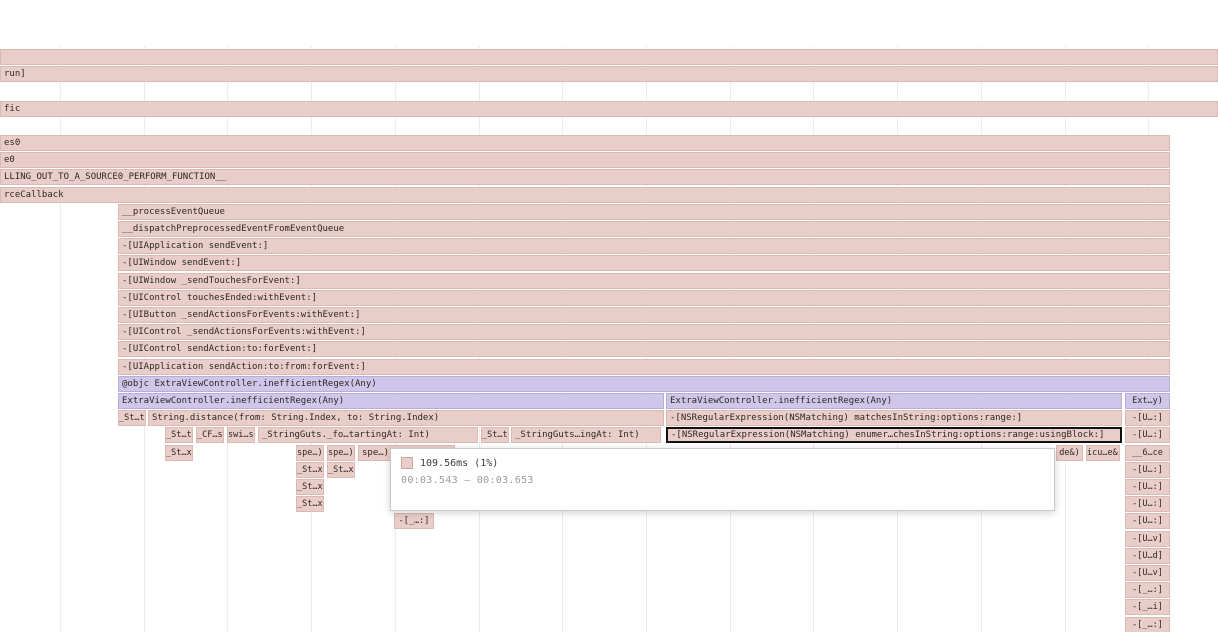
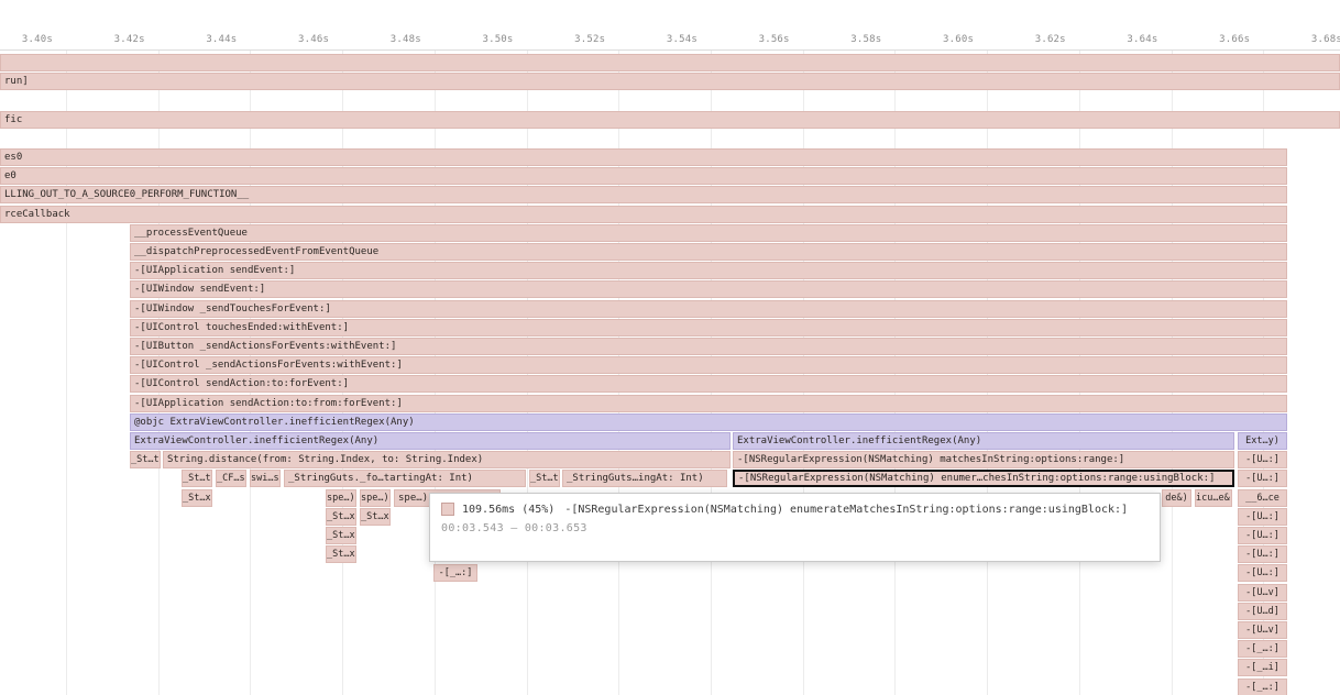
  run]
  fic
  es0
  e0
  LLING_OUT_TO_A_SOURCE0_PERFORM_FUNCTION__
  rceCallback
  __processEventQueue
  __dispatchPreprocessedEventFromEventQueue
  -[UIApplication sendEvent:]
  -[UIWindow sendEvent:]
  -[UIWindow _sendTouchesForEvent:]
  -[UIControl touchesEnded:withEvent:]
  -[UIButton _sendActionsForEvents:withEvent:]
  -[UIControl _sendActionsForEvents:withEvent:]
  -[UIControl sendAction:to:forEvent:]
  -[UIApplication sendAction:to:from:forEvent:]
  @objc ExtraViewController.inefficientRegex(Any)
  ExtraViewController.inefficientRegex(Any)
  ExtraViewController.inefficientRegex(Any)
  Ext…y)
  _St…t
  String.distance(from: String.Index, to: String.Index)
  -[NSRegularExpression(NSMatching) matchesInString:options:range:]
  -[U…:]
  _St…t
  _CF…s
  swi…s
  _StringGuts._fo…tartingAt: Int)
  _St…t
  _StringGuts…ingAt: Int)
  -[NSRegularExpression(NSMatching) enumer…chesInString:options:range:usingBlock:]
  -[U…:]
  _St…x
  spe…)
  spe…)
  spe…)
  de&)
  icu…e&
  __6…ce
  _St…x
  _St…x
  -[U…:]
  _St…x
  -[U…:]
  _St…x
  -[U…:]
  -[_…:]
  -[U…:]
  -[U…v]
  -[U…d]
  -[U…v]
  -[_…:]
  -[_…i]
  -[_…:]
- 109.56ms (1%)
+ 109.56ms (45%)
+ -[NSRegularExpression(NSMatching) enumerateMatchesInString:options:range:usingBlock:]
  00:03.543 — 00:03.653
+ 3.40s
+ 3.42s
+ 3.44s
+ 3.46s
+ 3.48s
+ 3.50s
+ 3.52s
+ 3.54s
+ 3.56s
+ 3.58s
+ 3.60s
+ 3.62s
+ 3.64s
+ 3.66s
+ 3.68s
